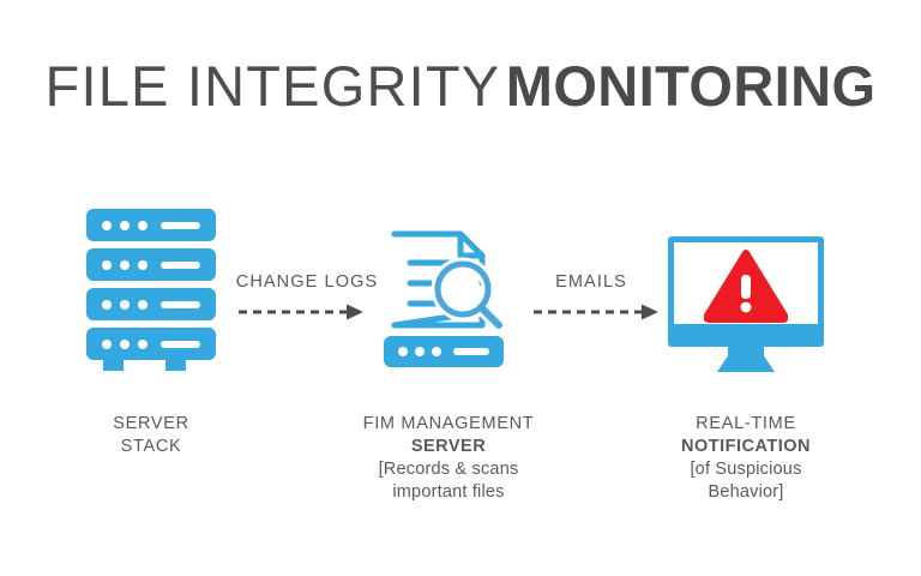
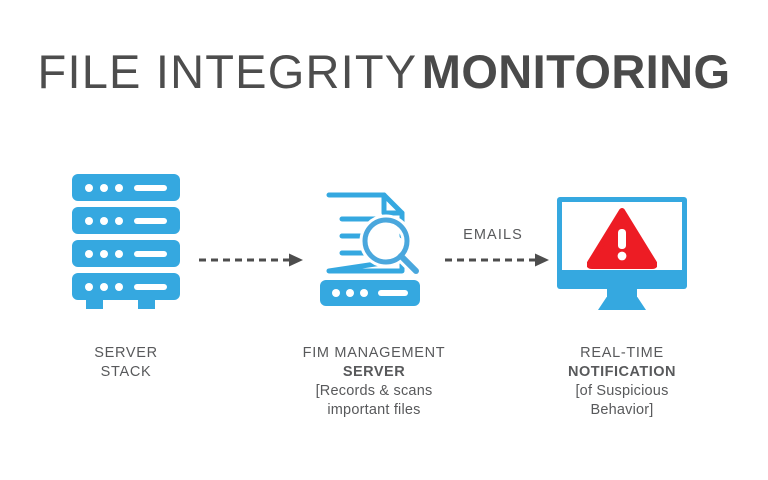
  FILE INTEGRITY MONITORING
  SERVER
  STACK
- CHANGE LOGS
  FIM MANAGEMENT
  SERVER
  [Records & scans
  important files
  EMAILS
  REAL-TIME
  NOTIFICATION
  [of Suspicious
  Behavior]
